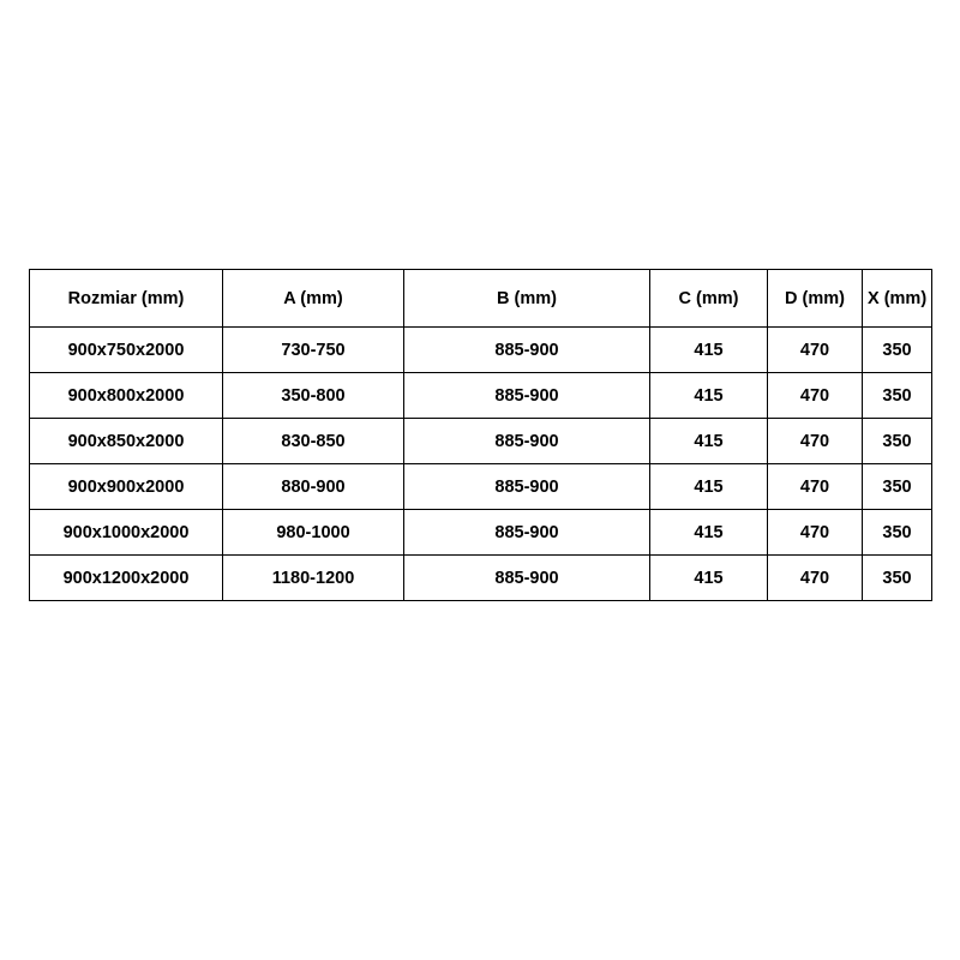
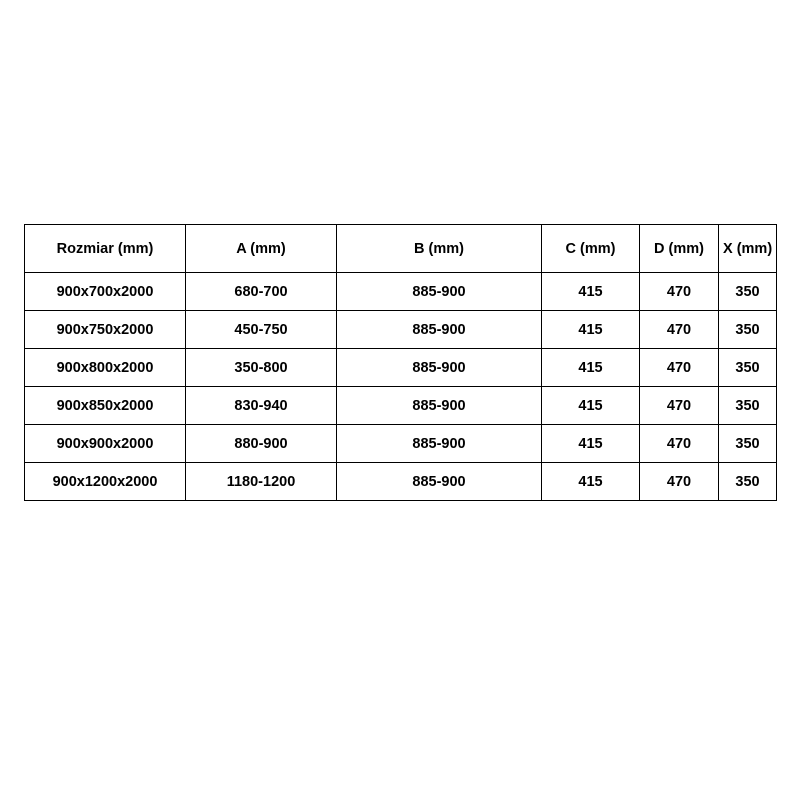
  Rozmiar (mm)	A (mm)	B (mm)	C (mm)	D (mm)	X (mm)
+ 900x700x2000	680-700	885-900	415	470	350
- 900x750x2000	730-750	885-900	415	470	350
+ 900x750x2000	450-750	885-900	415	470	350
  900x800x2000	350-800	885-900	415	470	350
- 900x850x2000	830-850	885-900	415	470	350
+ 900x850x2000	830-940	885-900	415	470	350
  900x900x2000	880-900	885-900	415	470	350
- 900x1000x2000	980-1000	885-900	415	470	350
  900x1200x2000	1180-1200	885-900	415	470	350
